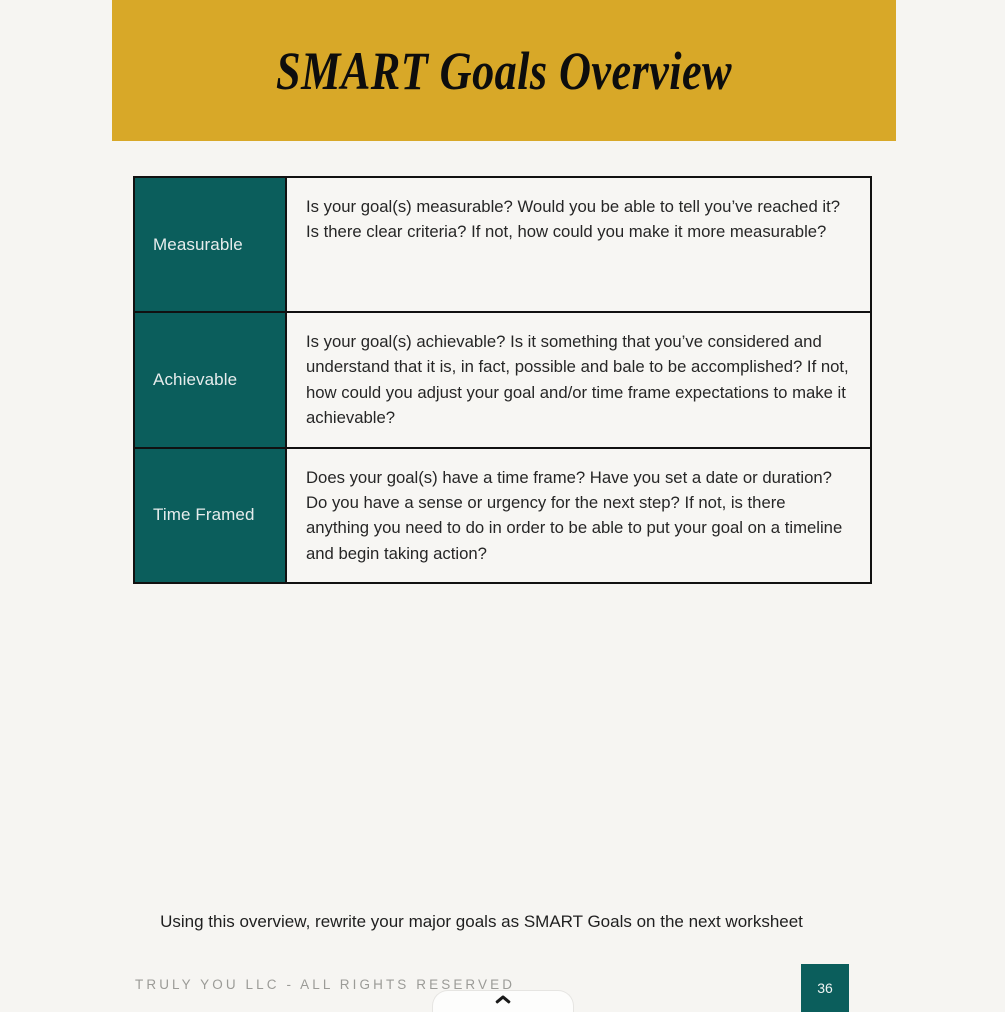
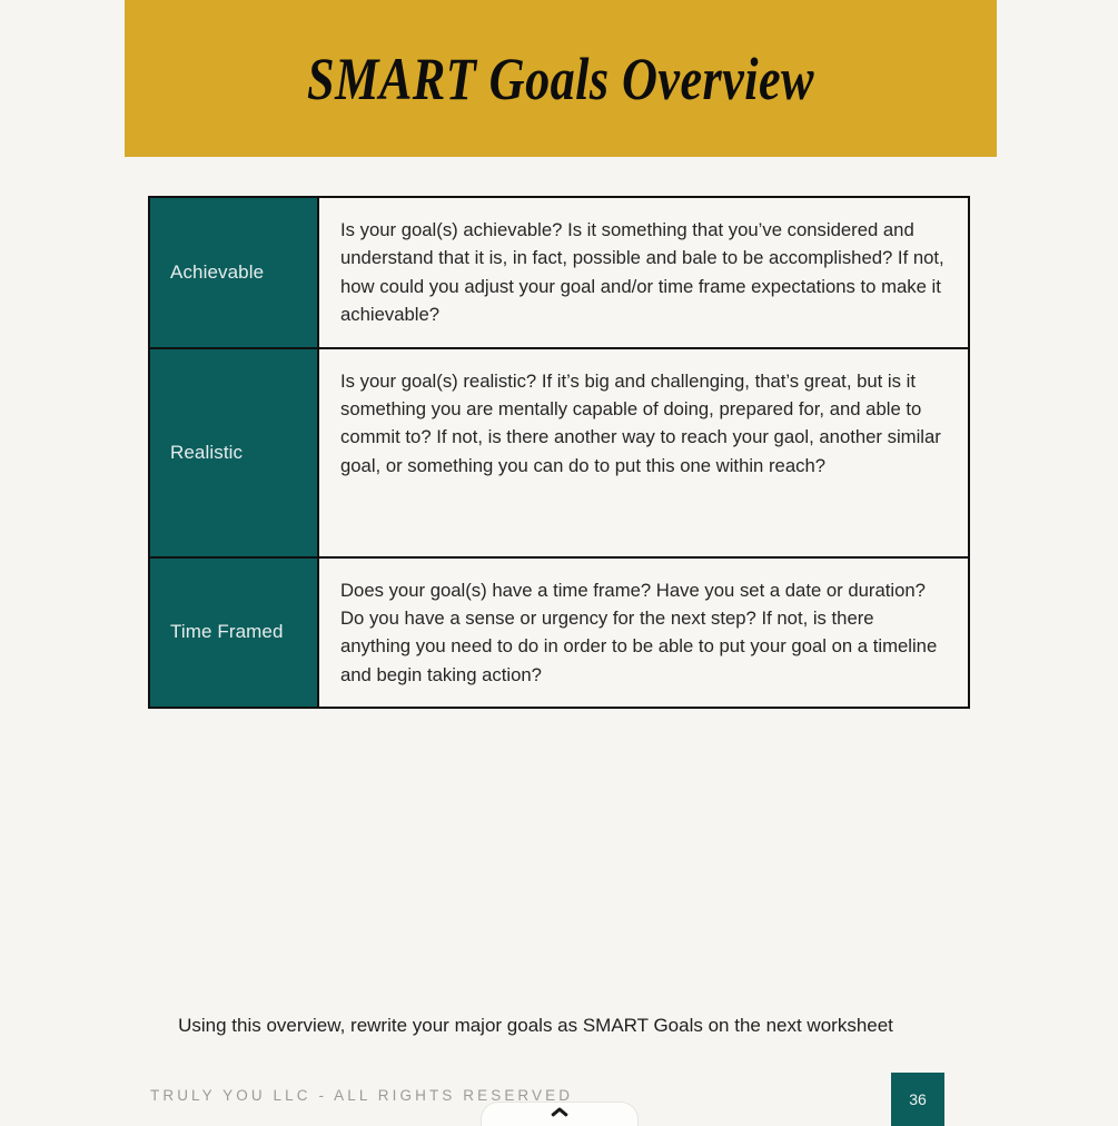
  SMART Goals Overview
- Measurable	Is your goal(s) measurable? Would you be able to tell you’ve reached it? Is there clear criteria? If not, how could you make it more measurable?
  Achievable	Is your goal(s) achievable? Is it something that you’ve considered and understand that it is, in fact, possible and bale to be accomplished? If not, how could you adjust your goal and/or time frame expectations to make it achievable?
+ Realistic	Is your goal(s) realistic? If it’s big and challenging, that’s great, but is it something you are mentally capable of doing, prepared for, and able to commit to? If not, is there another way to reach your gaol, another similar goal, or something you can do to put this one within reach?
  Time Framed	Does your goal(s) have a time frame? Have you set a date or duration? Do you have a sense or urgency for the next step? If not, is there anything you need to do in order to be able to put your goal on a timeline and begin taking action?
  Using this overview, rewrite your major goals as SMART Goals on the next worksheet
  TRULY YOU LLC - ALL RIGHTS RESERVED
  36
